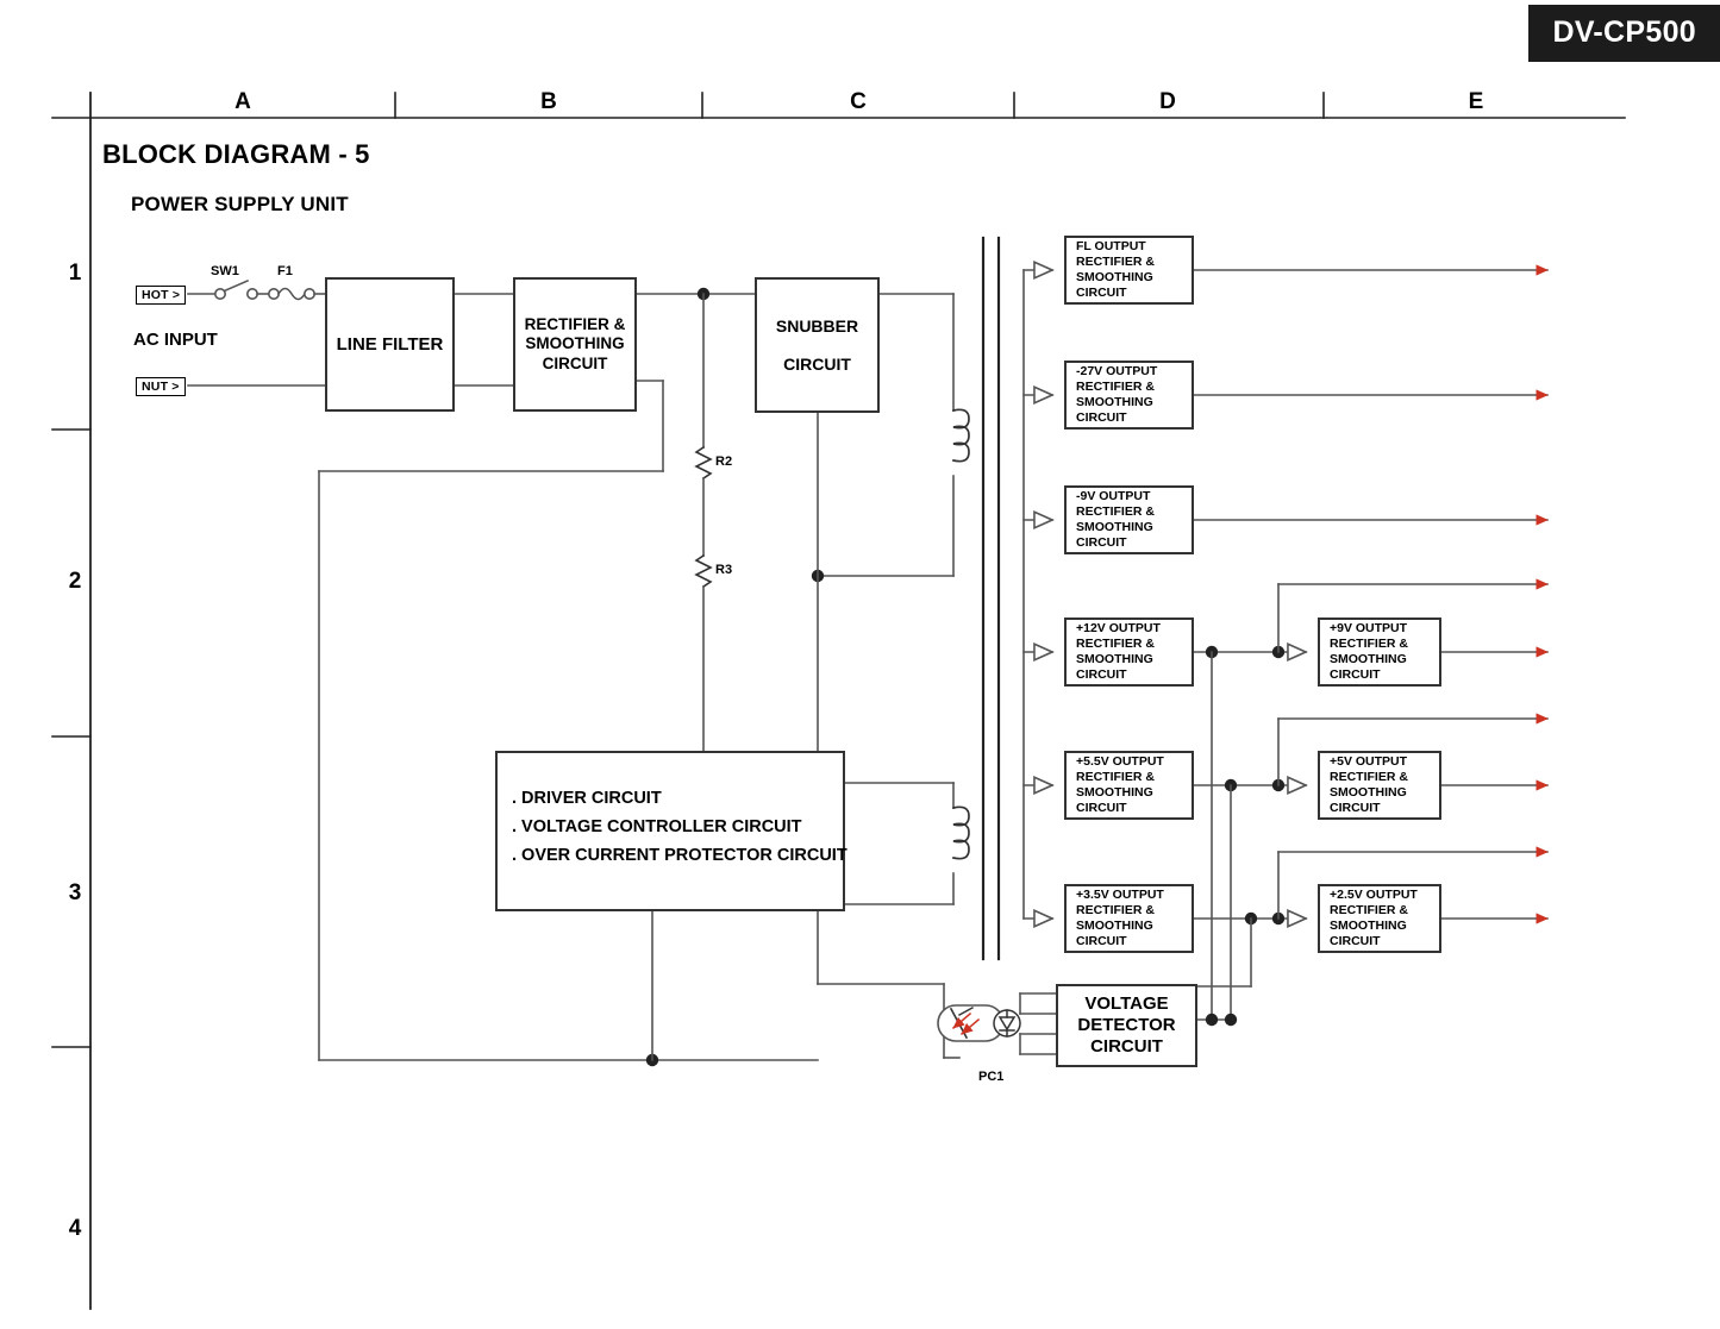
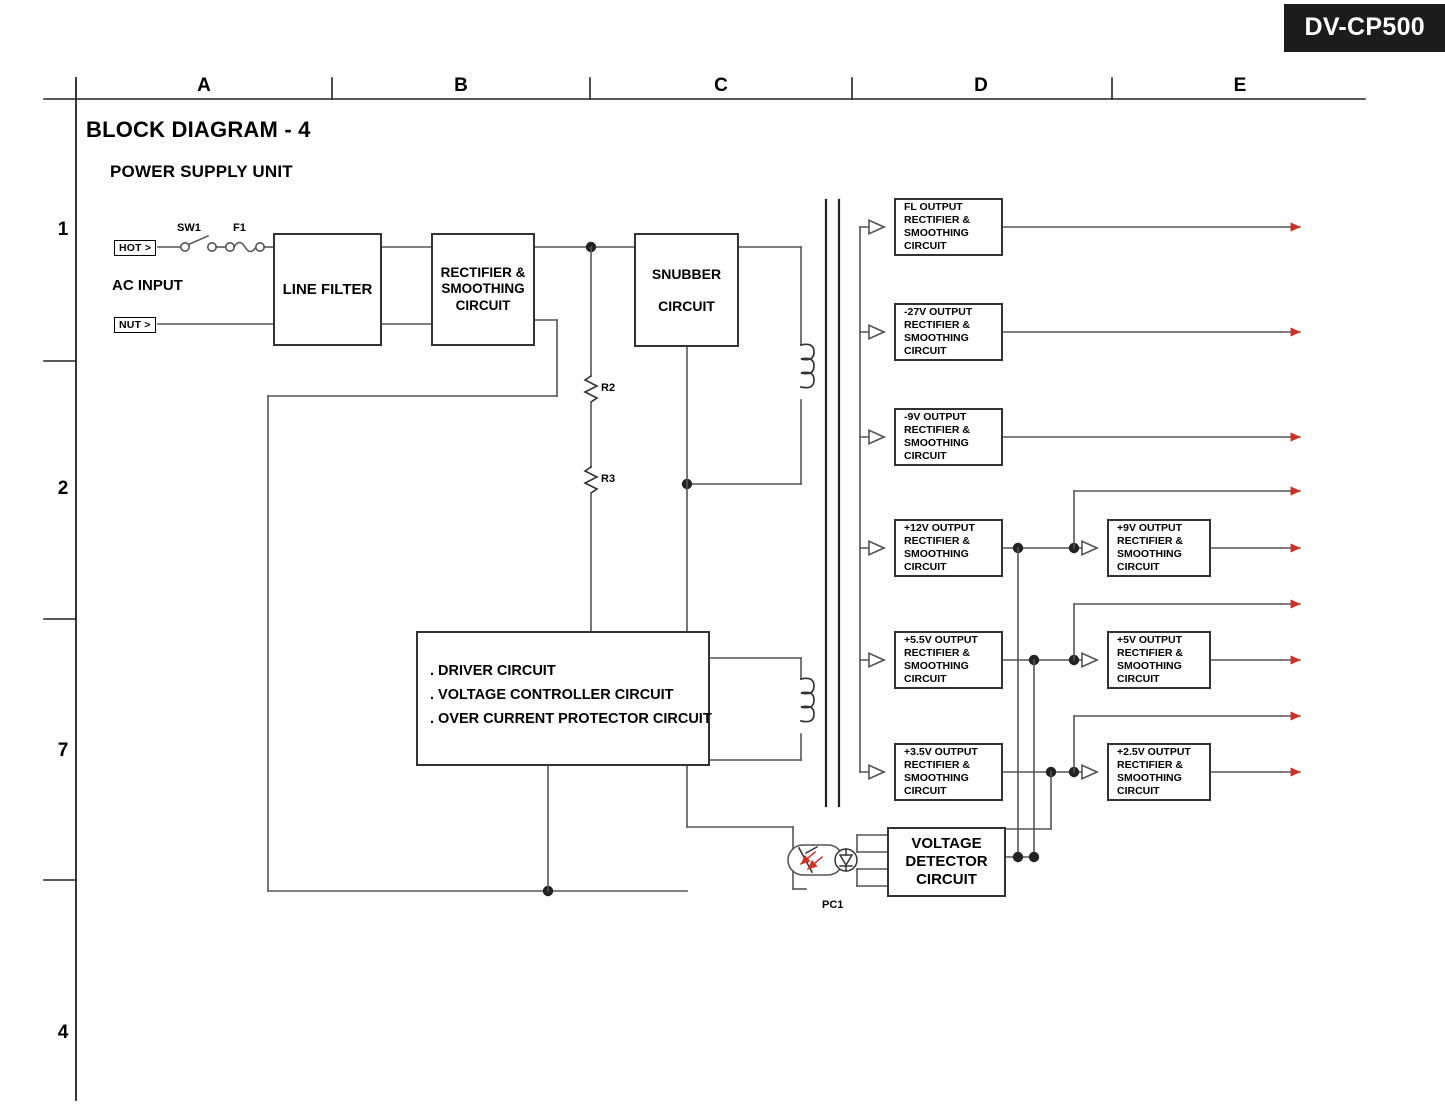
  DV-CP500
  A
  B
  C
  D
  E
  1
  2
- 3
+ 7
  4
- BLOCK DIAGRAM - 5
+ BLOCK DIAGRAM - 4
  POWER SUPPLY UNIT
  HOT >
  NUT >
  AC INPUT
  SW1
  F1
  LINE FILTER
  RECTIFIER &
  SMOOTHING
  CIRCUIT
  SNUBBER
  CIRCUIT
  . DRIVER CIRCUIT
  . VOLTAGE CONTROLLER CIRCUIT
  . OVER CURRENT PROTECTOR CIRCUIT
  VOLTAGE
  DETECTOR
  CIRCUIT
  R2
  R3
  PC1
  FL OUTPUT
  RECTIFIER &
  SMOOTHING
  CIRCUIT
  -27V OUTPUT
  RECTIFIER &
  SMOOTHING
  CIRCUIT
  -9V OUTPUT
  RECTIFIER &
  SMOOTHING
  CIRCUIT
  +12V OUTPUT
  RECTIFIER &
  SMOOTHING
  CIRCUIT
  +5.5V OUTPUT
  RECTIFIER &
  SMOOTHING
  CIRCUIT
  +3.5V OUTPUT
  RECTIFIER &
  SMOOTHING
  CIRCUIT
  +9V OUTPUT
  RECTIFIER &
  SMOOTHING
  CIRCUIT
  +5V OUTPUT
  RECTIFIER &
  SMOOTHING
  CIRCUIT
  +2.5V OUTPUT
  RECTIFIER &
  SMOOTHING
  CIRCUIT
